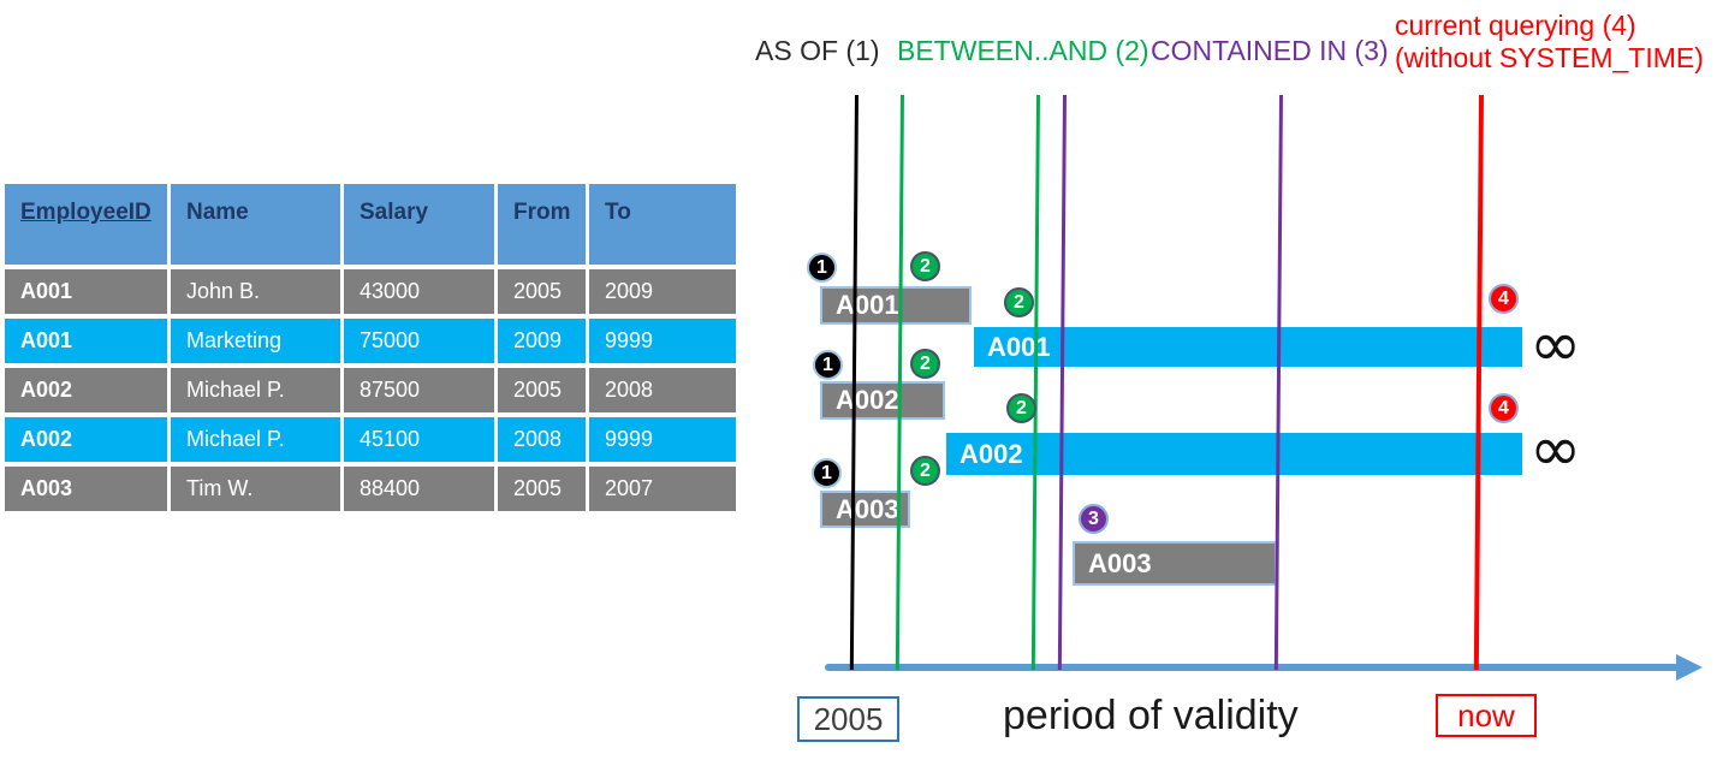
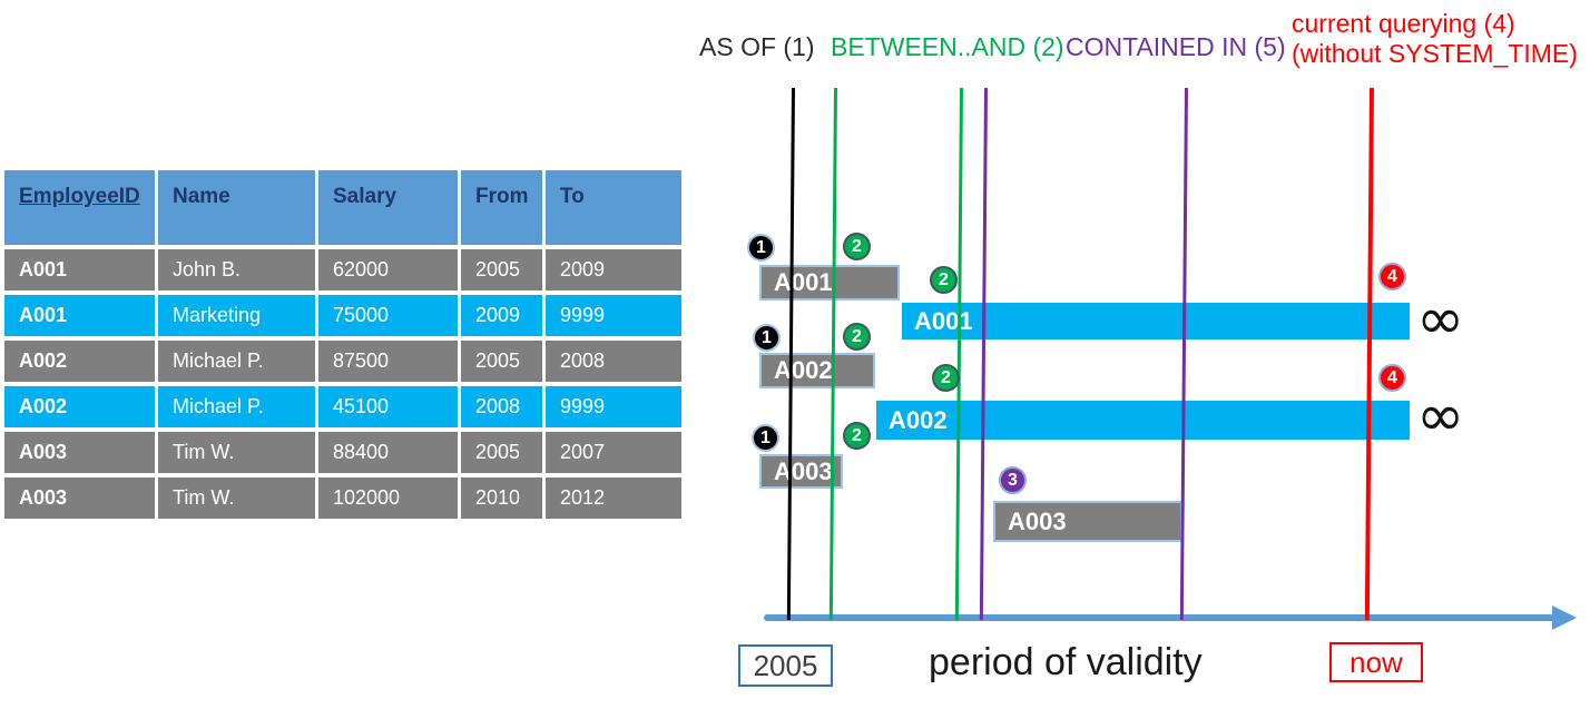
  EmployeeID	Name	Salary	From	To
- A001	John B.	43000	2005	2009
+ A001	John B.	62000	2005	2009
  A001	Marketing	75000	2009	9999
  A002	Michael P.	87500	2005	2008
  A002	Michael P.	45100	2008	9999
  A003	Tim W.	88400	2005	2007
+ A003	Tim W.	102000	2010	2012
  AS OF (1)
  BETWEEN..AND (2)
- CONTAINED IN (3)
+ CONTAINED IN (5)
  current querying (4)
  (without SYSTEM_TIME)
  A001
  A001
  A002
  A002
  A003
  A003
  1
  2
  2
  1
  2
  2
  1
  2
  3
  4
  4
  ∞
  ∞
  2005
  period of validity
  now
